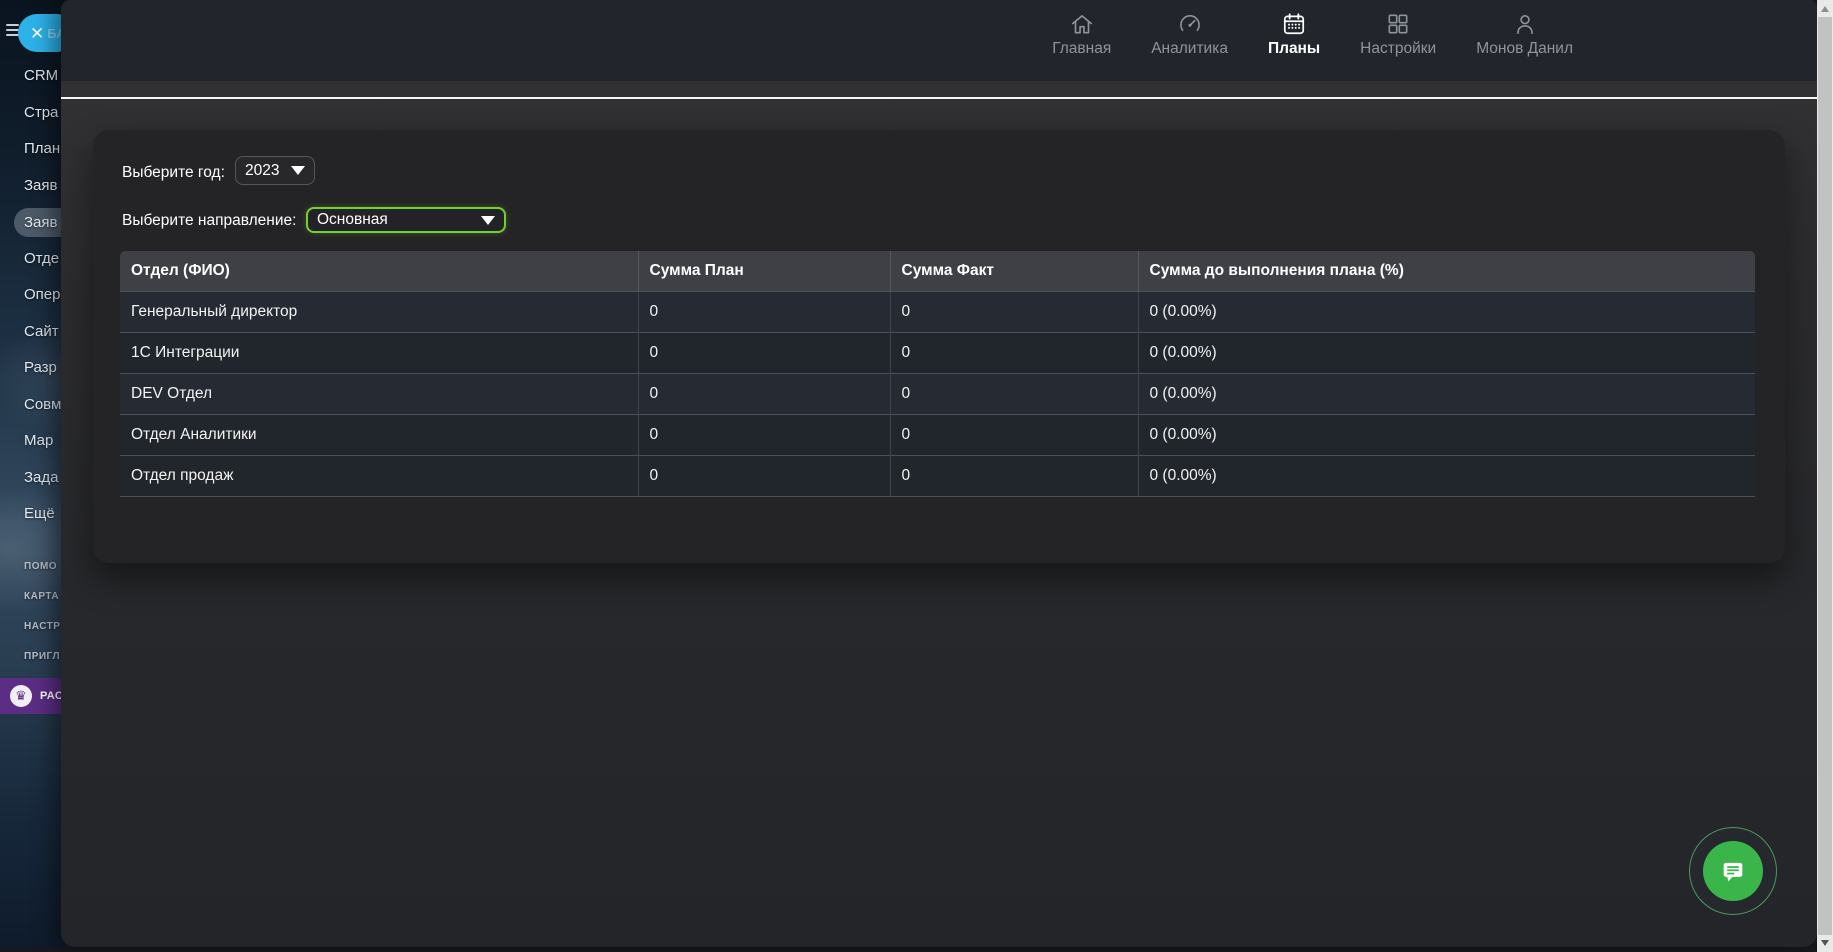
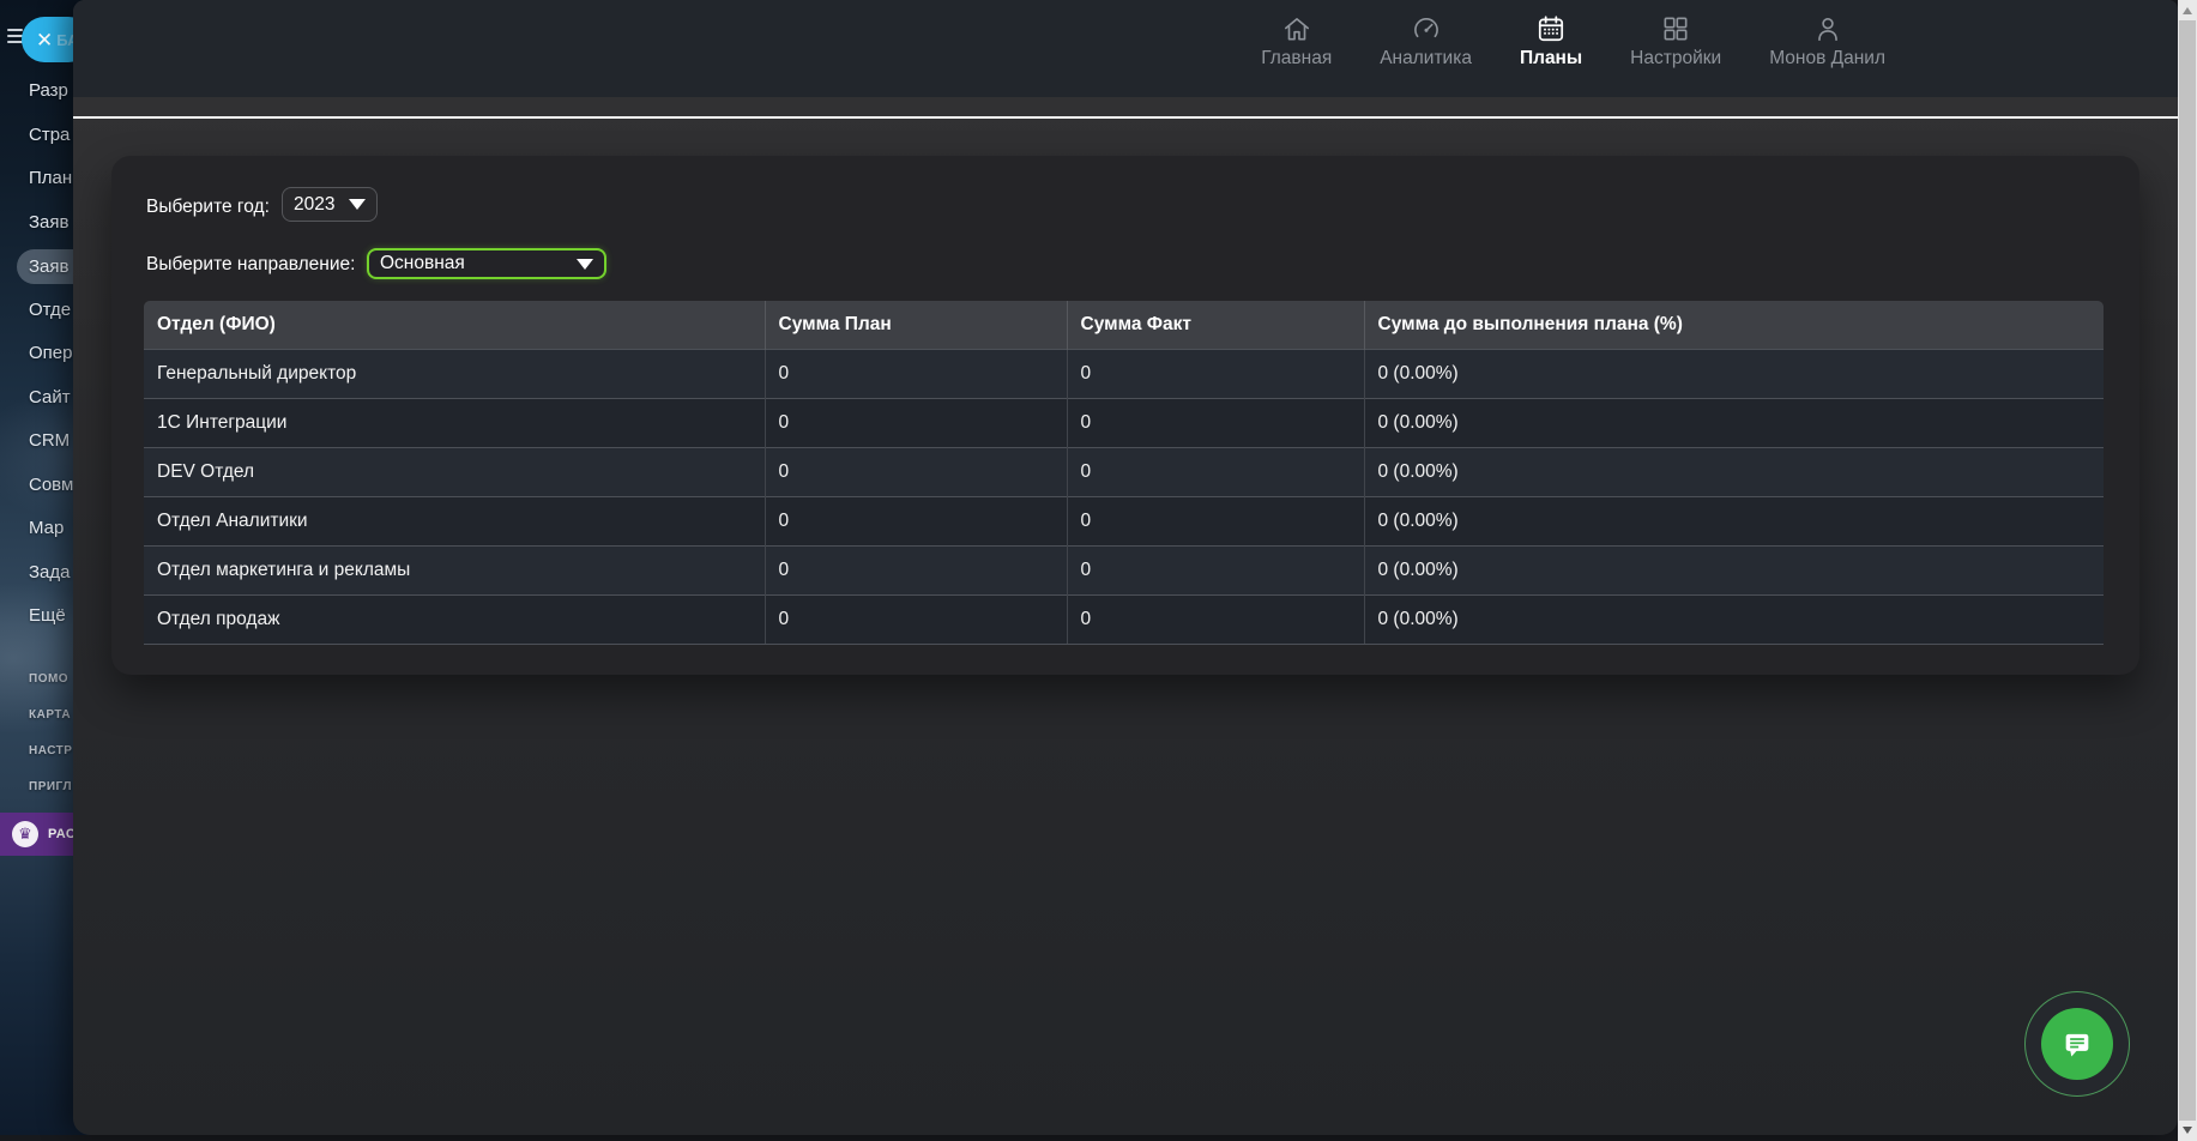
  ✕
- CRM
+ Разр
  Стра
  План
  Заяв
  Заяв
  Отде
  Опер
  Сайт
- Разр
+ CRM
  Совм
  Мар
  Зада
  Ещё
  ПОМО
  КАРТА
  НАСТР
  ПРИГЛ
  ♛
  РАС
  Главная
  Аналитика
  Планы
  Настройки
  Монов Данил
  Выберите год:
  2023
  Выберите направление:
  Основная
  Отдел (ФИО)	Сумма План	Сумма Факт	Сумма до выполнения плана (%)
  Генеральный директор	0	0	0 (0.00%)
  1С Интеграции	0	0	0 (0.00%)
  DEV Отдел	0	0	0 (0.00%)
  Отдел Аналитики	0	0	0 (0.00%)
+ Отдел маркетинга и рекламы	0	0	0 (0.00%)
  Отдел продаж	0	0	0 (0.00%)
